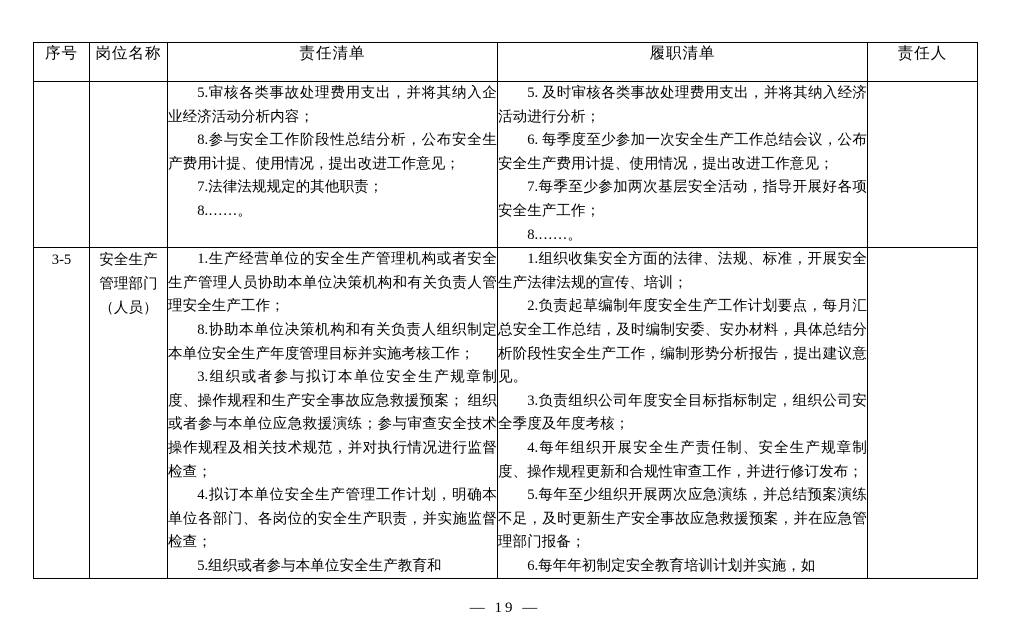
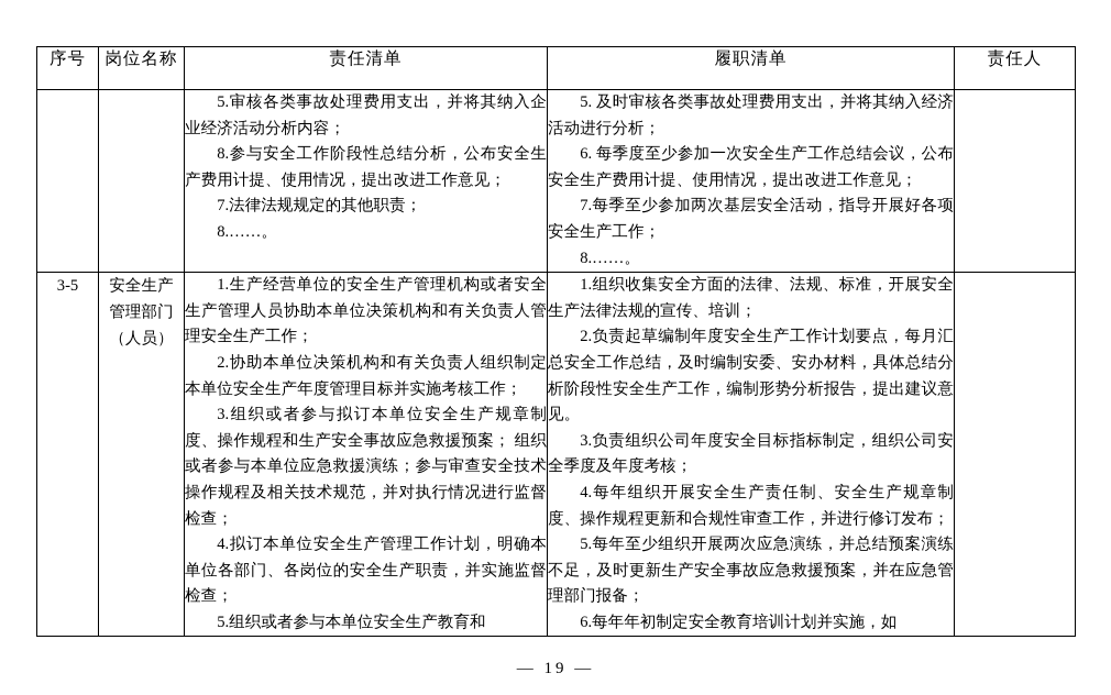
  序号	岗位名称	责任清单	履职清单	责任人
  		5.审核各类事故处理费用支出，并将其纳入企业经济活动分析内容； 8.参与安全工作阶段性总结分析，公布安全生产费用计提、使用情况，提出改进工作意见； 7.法律法规规定的其他职责； 8.……。	5. 及时审核各类事故处理费用支出，并将其纳入经济活动进行分析； 6. 每季度至少参加一次安全生产工作总结会议，公布安全生产费用计提、使用情况，提出改进工作意见； 7.每季至少参加两次基层安全活动，指导开展好各项安全生产工作； 8.……。
- 3-5	安全生产 管理部门 （人员）	1.生产经营单位的安全生产管理机构或者安全生产管理人员协助本单位决策机构和有关负责人管理安全生产工作； 8.协助本单位决策机构和有关负责人组织制定本单位安全生产年度管理目标并实施考核工作； 3.组织或者参与拟订本单位安全生产规章制度、操作规程和生产安全事故应急救援预案； 组织或者参与本单位应急救援演练；参与审查安全技术操作规程及相关技术规范，并对执行情况进行监督检查； 4.拟订本单位安全生产管理工作计划，明确本单位各部门、各岗位的安全生产职责，并实施监督检查； 5.组织或者参与本单位安全生产教育和	1.组织收集安全方面的法律、法规、标准，开展安全生产法律法规的宣传、培训； 2.负责起草编制年度安全生产工作计划要点，每月汇总安全工作总结，及时编制安委、安办材料，具体总结分析阶段性安全生产工作，编制形势分析报告，提出建议意见。 3.负责组织公司年度安全目标指标制定，组织公司安全季度及年度考核； 4.每年组织开展安全生产责任制、安全生产规章制度、操作规程更新和合规性审查工作，并进行修订发布； 5.每年至少组织开展两次应急演练，并总结预案演练不足，及时更新生产安全事故应急救援预案，并在应急管理部门报备； 6.每年年初制定安全教育培训计划并实施，如
+ 3-5	安全生产 管理部门 （人员）	1.生产经营单位的安全生产管理机构或者安全生产管理人员协助本单位决策机构和有关负责人管理安全生产工作； 2.协助本单位决策机构和有关负责人组织制定本单位安全生产年度管理目标并实施考核工作； 3.组织或者参与拟订本单位安全生产规章制度、操作规程和生产安全事故应急救援预案； 组织或者参与本单位应急救援演练；参与审查安全技术操作规程及相关技术规范，并对执行情况进行监督检查； 4.拟订本单位安全生产管理工作计划，明确本单位各部门、各岗位的安全生产职责，并实施监督检查； 5.组织或者参与本单位安全生产教育和	1.组织收集安全方面的法律、法规、标准，开展安全生产法律法规的宣传、培训； 2.负责起草编制年度安全生产工作计划要点，每月汇总安全工作总结，及时编制安委、安办材料，具体总结分析阶段性安全生产工作，编制形势分析报告，提出建议意见。 3.负责组织公司年度安全目标指标制定，组织公司安全季度及年度考核； 4.每年组织开展安全生产责任制、安全生产规章制度、操作规程更新和合规性审查工作，并进行修订发布； 5.每年至少组织开展两次应急演练，并总结预案演练不足，及时更新生产安全事故应急救援预案，并在应急管理部门报备； 6.每年年初制定安全教育培训计划并实施，如
  — 19 —
